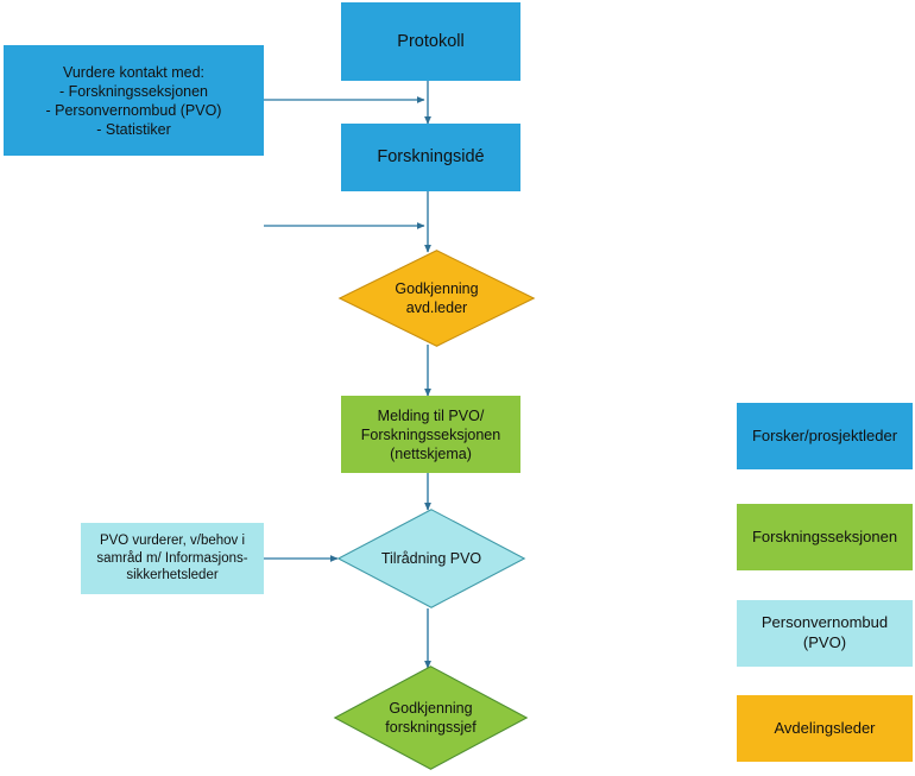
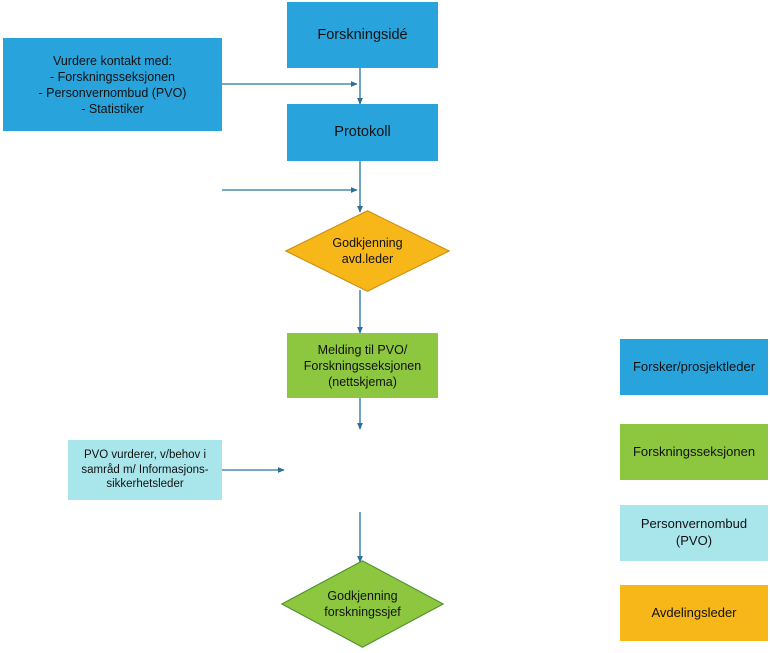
- Protokoll
+ Forskningsidé
  Vurdere kontakt med:
  - Forskningsseksjonen
  - Personvernombud (PVO)
  - Statistiker
- Forskningsidé
+ Protokoll
  Godkjenning
  avd.leder
  Melding til PVO/
  Forskningsseksjonen
  (nettskjema)
  PVO vurderer, v/behov i
  samråd m/ Informasjons-
  sikkerhetsleder
- Tilrådning PVO
  Godkjenning
  forskningssjef
  Forsker/prosjektleder
  Forskningsseksjonen
  Personvernombud
  (PVO)
  Avdelingsleder
